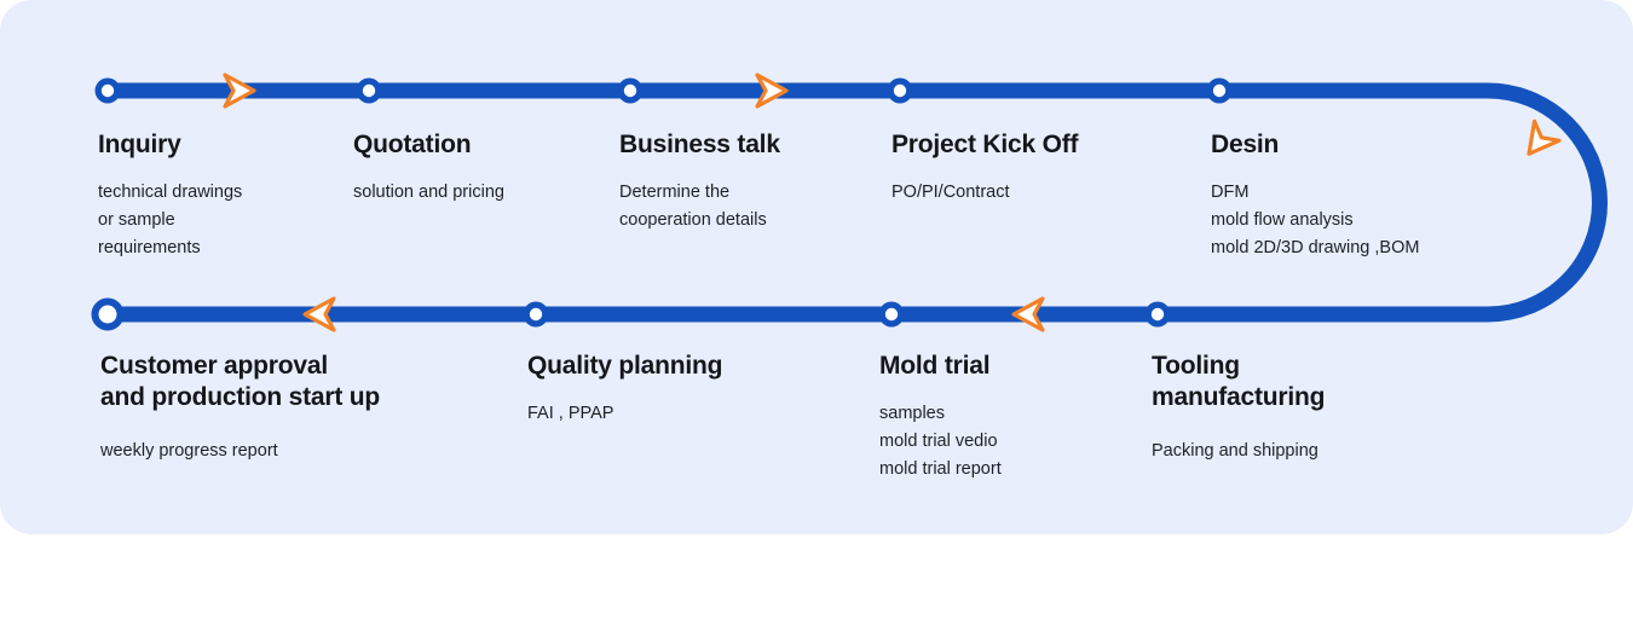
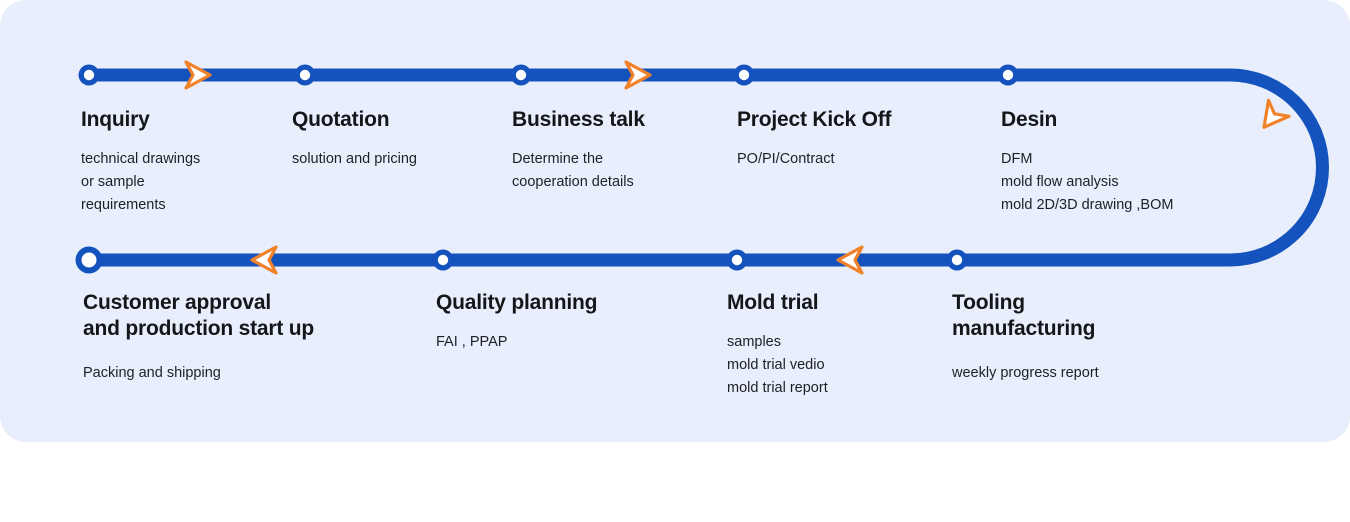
  Inquiry
  technical drawings
  or sample
  requirements
  Quotation
  solution and pricing
  Business talk
  Determine the
  cooperation details
  Project Kick Off
  PO/PI/Contract
  Desin
  DFM
  mold flow analysis
  mold 2D/3D drawing ,BOM
  Customer approval
  and production start up
- weekly progress report
+ Packing and shipping
  Quality planning
  FAI , PPAP
  Mold trial
  samples
  mold trial vedio
  mold trial report
  Tooling
  manufacturing
- Packing and shipping
+ weekly progress report
